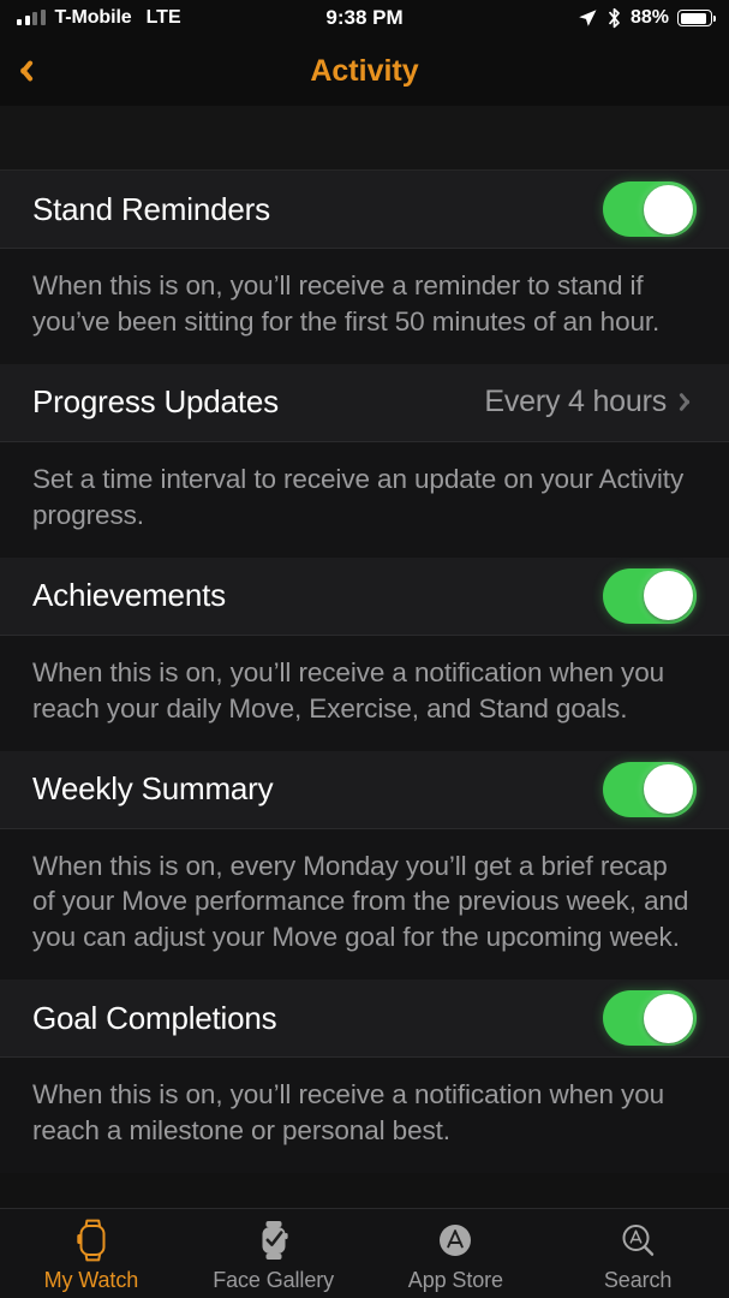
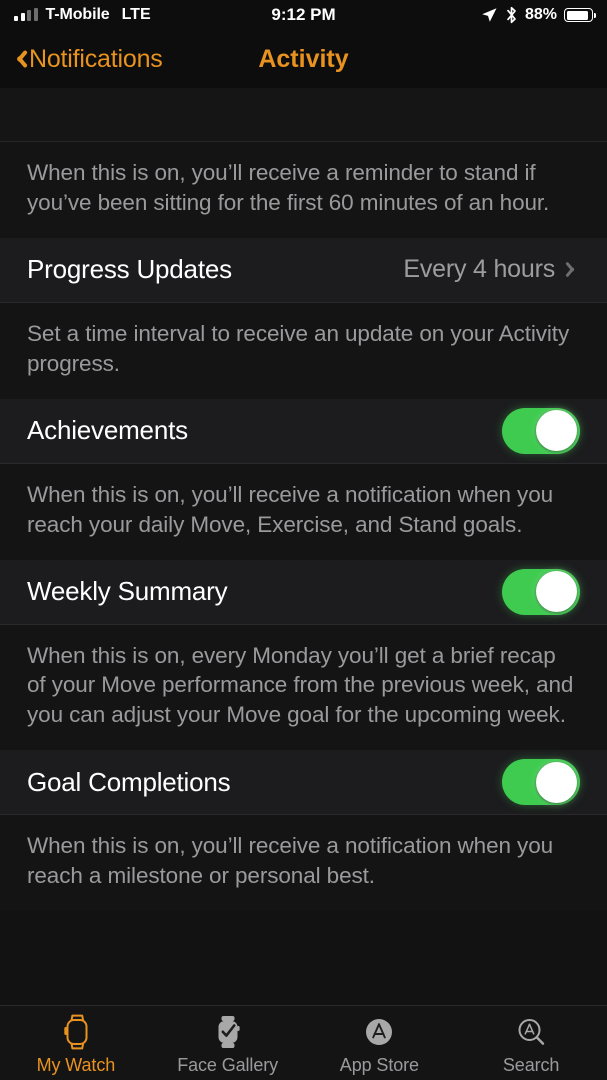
  T-Mobile
  LTE
- 9:38 PM
+ 9:12 PM
  88%
+ Notifications
  Activity
- Stand Reminders
- When this is on, you’ll receive a reminder to stand if you’ve been sitting for the first 50 minutes of an hour.
+ When this is on, you’ll receive a reminder to stand if you’ve been sitting for the first 60 minutes of an hour.
  Progress Updates
  Every 4 hours
  Set a time interval to receive an update on your Activity progress.
  Achievements
  When this is on, you’ll receive a notification when you reach your daily Move, Exercise, and Stand goals.
  Weekly Summary
  When this is on, every Monday you’ll get a brief recap of your Move performance from the previous week, and you can adjust your Move goal for the upcoming week.
  Goal Completions
  When this is on, you’ll receive a notification when you reach a milestone or personal best.
  My Watch
  Face Gallery
  App Store
  Search
